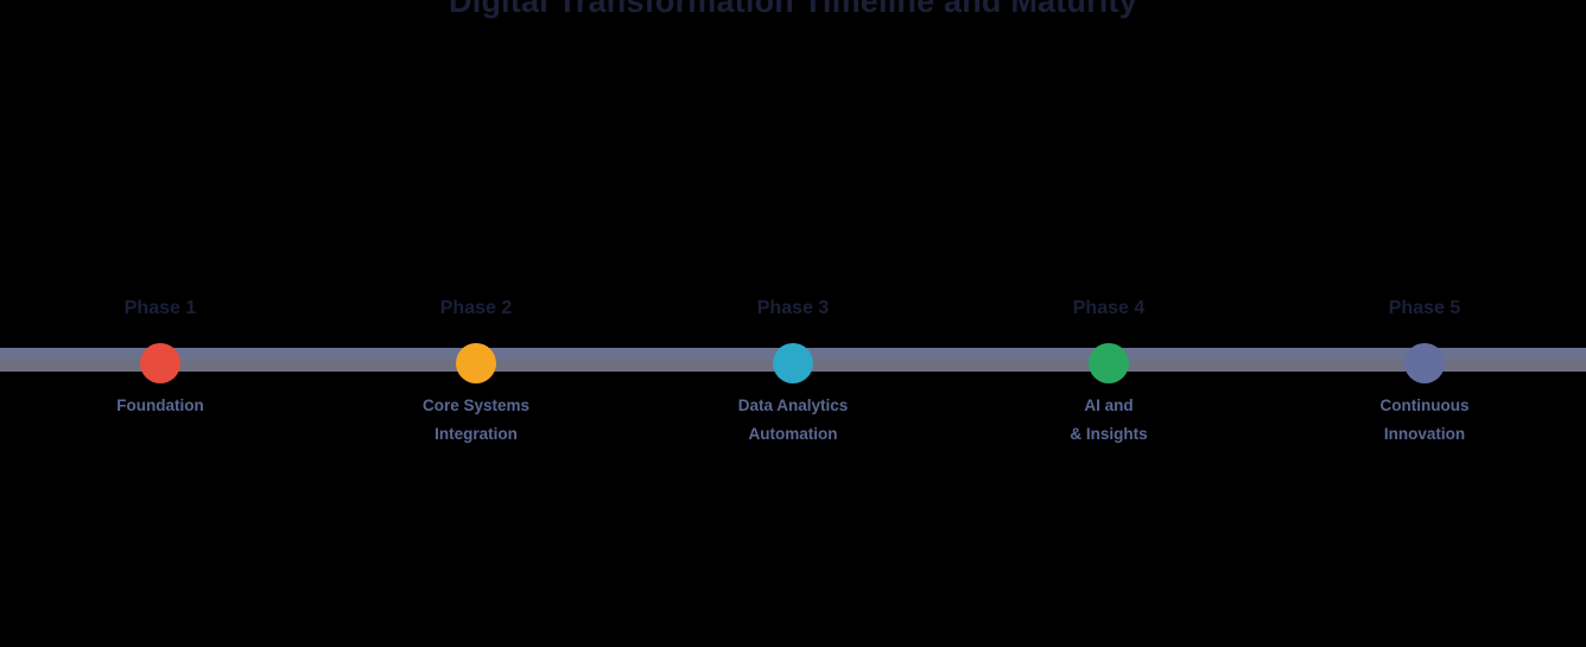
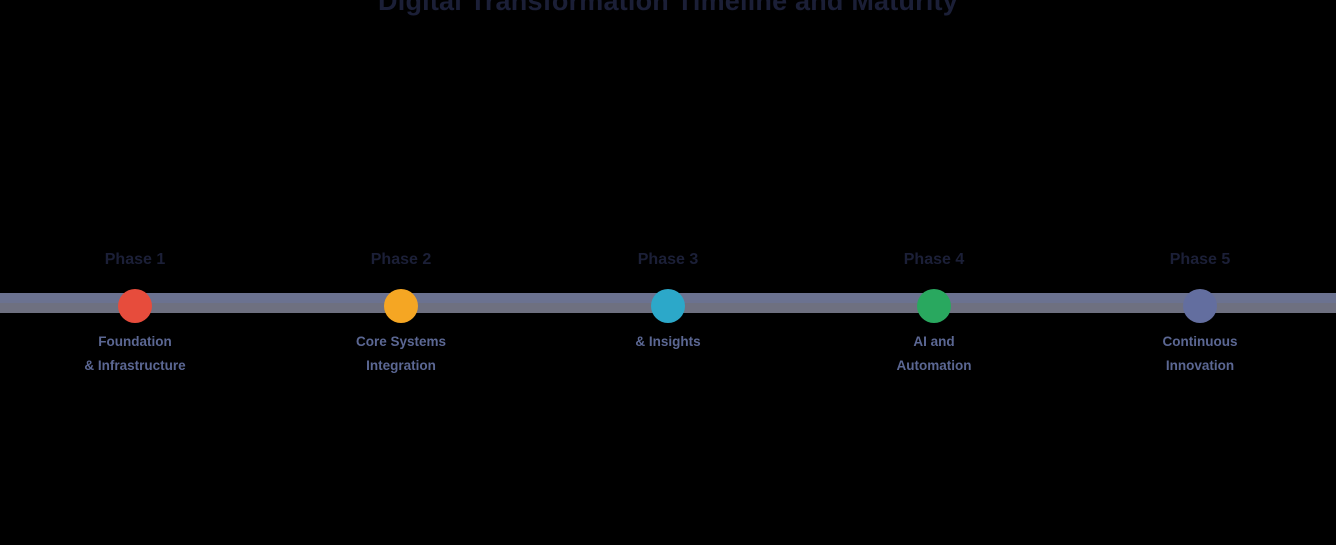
  Digital Transformation Timeline and Maturity
  Phase 1
  Foundation
+ & Infrastructure
  Phase 2
  Core Systems
  Integration
  Phase 3
- Data Analytics
- Automation
+ & Insights
  Phase 4
  AI and
- & Insights
+ Automation
  Phase 5
  Continuous
  Innovation
